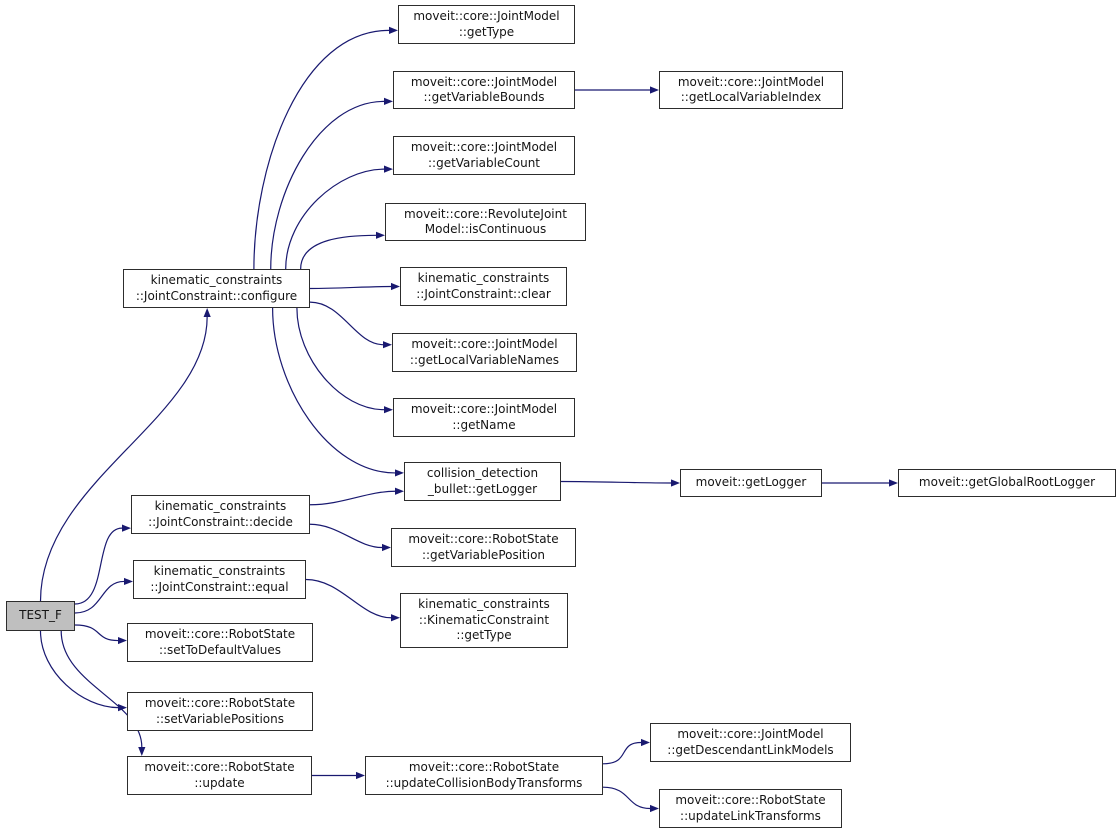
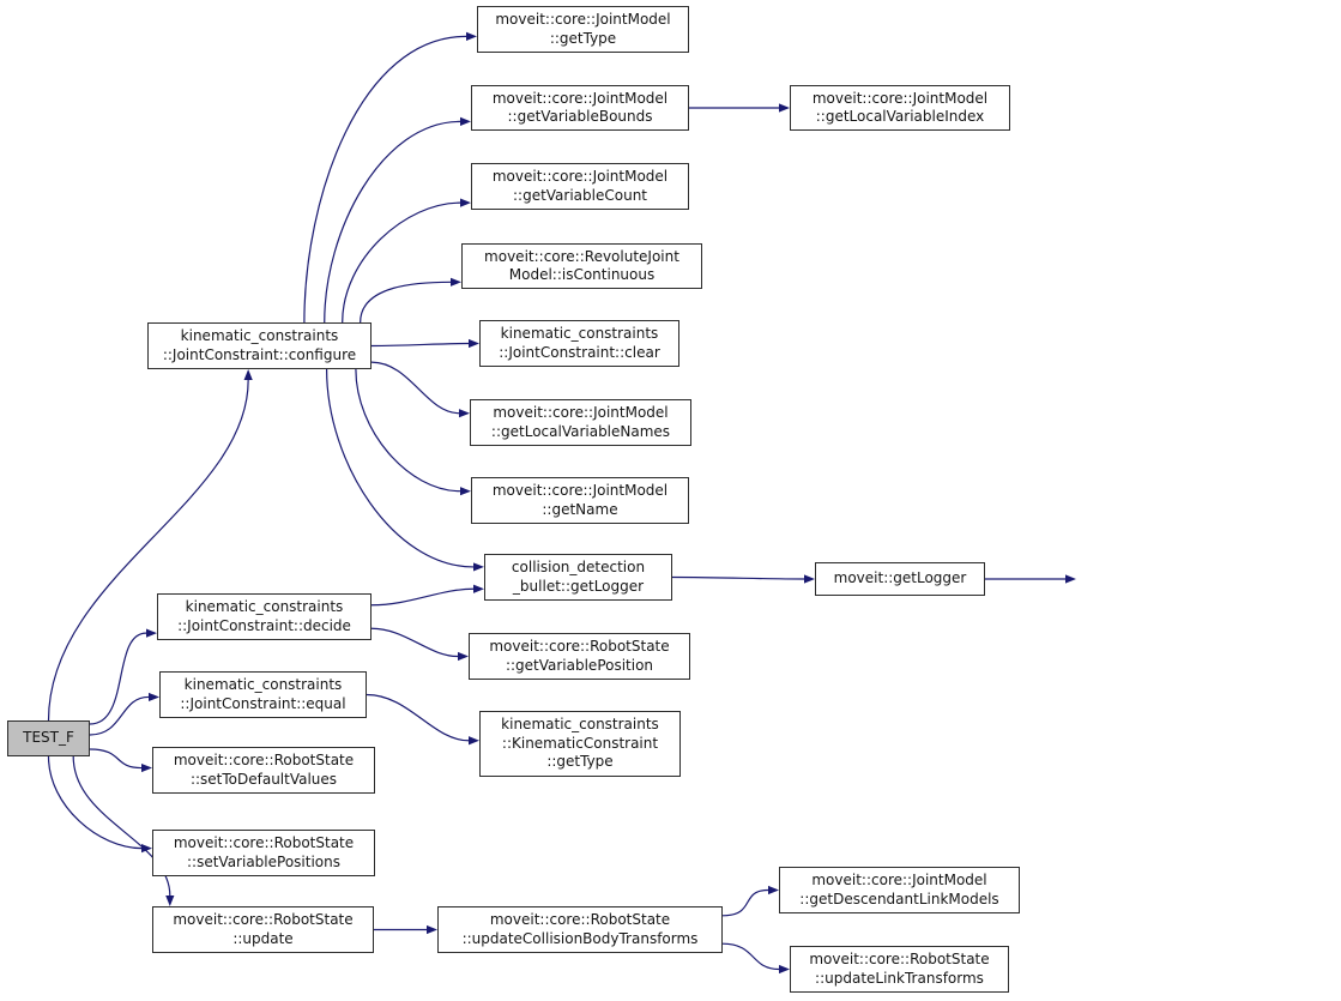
  TEST_F
  kinematic_constraints
  ::JointConstraint::configure
  kinematic_constraints
  ::JointConstraint::decide
  kinematic_constraints
  ::JointConstraint::equal
  moveit::core::RobotState
  ::setToDefaultValues
  moveit::core::RobotState
  ::setVariablePositions
  moveit::core::RobotState
  ::update
  moveit::core::JointModel
  ::getType
  moveit::core::JointModel
  ::getVariableBounds
  moveit::core::JointModel
  ::getVariableCount
  moveit::core::RevoluteJoint
  Model::isContinuous
  kinematic_constraints
  ::JointConstraint::clear
  moveit::core::JointModel
  ::getLocalVariableNames
  moveit::core::JointModel
  ::getName
  collision_detection
  _bullet::getLogger
  moveit::core::RobotState
  ::getVariablePosition
  kinematic_constraints
  ::KinematicConstraint
  ::getType
  moveit::core::RobotState
  ::updateCollisionBodyTransforms
  moveit::core::JointModel
  ::getLocalVariableIndex
  moveit::getLogger
  moveit::core::JointModel
  ::getDescendantLinkModels
  moveit::core::RobotState
  ::updateLinkTransforms
- moveit::getGlobalRootLogger
